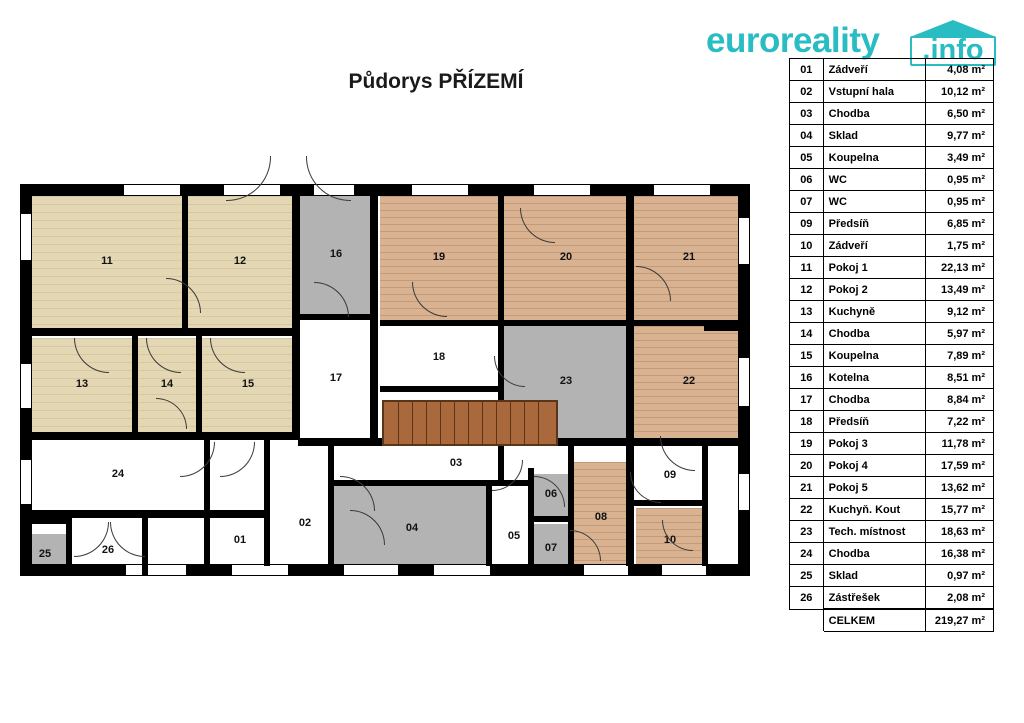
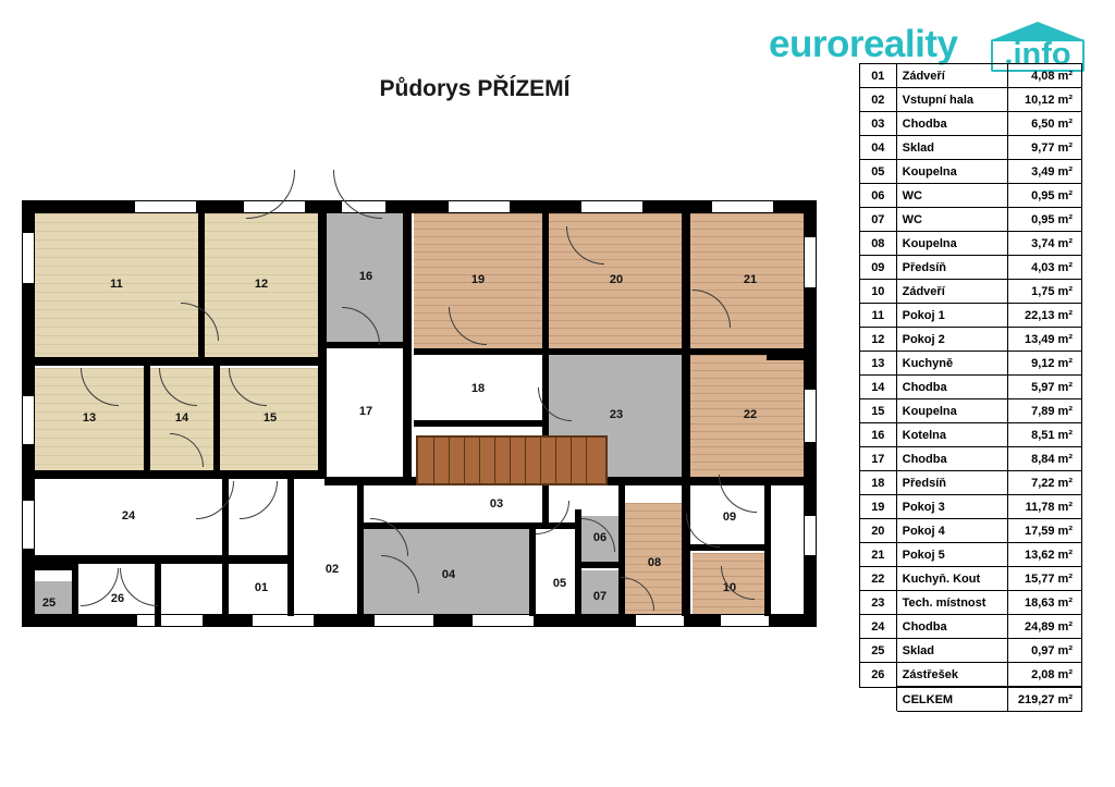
  euroreality
  .info
  Půdorys PŘÍZEMÍ
  01
  02
  03
  04
  05
  06
  07
  08
  09
  10
  11
  12
  13
  14
  15
  16
  17
  18
  19
  20
  21
  22
  23
  24
  25
  26
  01	Zádveří	4,08 m²
  02	Vstupní hala	10,12 m²
  03	Chodba	6,50 m²
  04	Sklad	9,77 m²
  05	Koupelna	3,49 m²
  06	WC	0,95 m²
  07	WC	0,95 m²
+ 08	Koupelna	3,74 m²
- 09	Předsíň	6,85 m²
+ 09	Předsíň	4,03 m²
  10	Zádveří	1,75 m²
  11	Pokoj 1	22,13 m²
  12	Pokoj 2	13,49 m²
  13	Kuchyně	9,12 m²
  14	Chodba	5,97 m²
  15	Koupelna	7,89 m²
  16	Kotelna	8,51 m²
  17	Chodba	8,84 m²
  18	Předsíň	7,22 m²
  19	Pokoj 3	11,78 m²
  20	Pokoj 4	17,59 m²
  21	Pokoj 5	13,62 m²
  22	Kuchyň. Kout	15,77 m²
  23	Tech. místnost	18,63 m²
- 24	Chodba	16,38 m²
+ 24	Chodba	24,89 m²
  25	Sklad	0,97 m²
  26	Zástřešek	2,08 m²
  	CELKEM	219,27 m²
